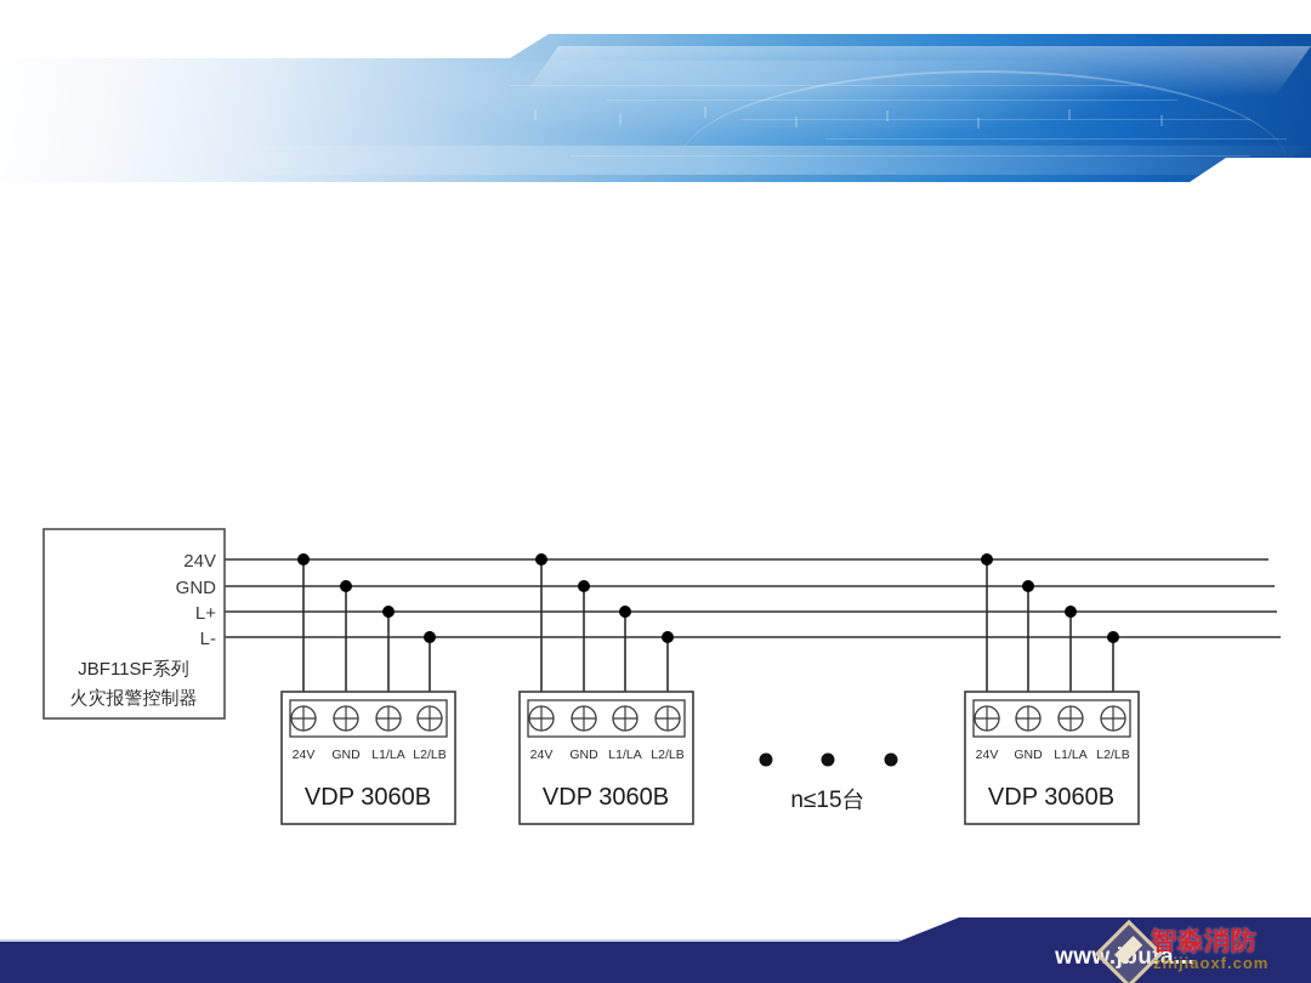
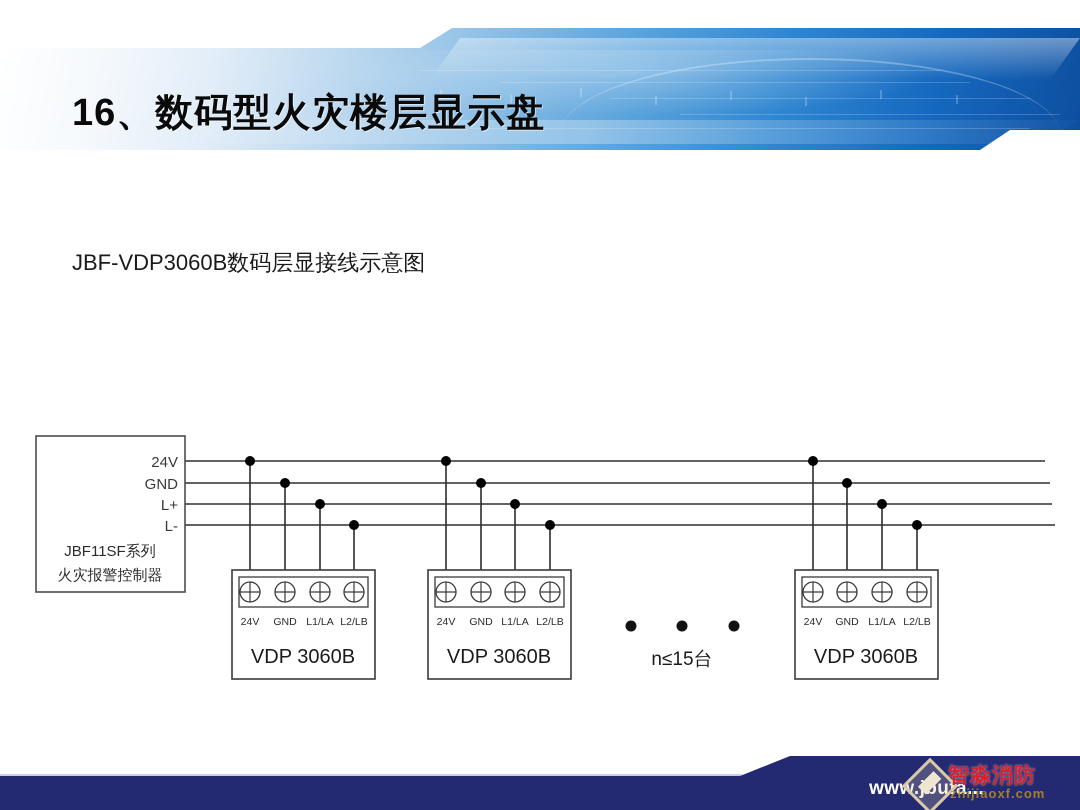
+ 16、数码型火灾楼层显示盘
+ JBF-VDP3060B数码层显接线示意图
  24V
  GND
  L+
  L-
  JBF11SF系列
  火灾报警控制器
  24V
  GND
  L1/LA
  L2/LB
  VDP 3060B
  24V
  GND
  L1/LA
  L2/LB
  VDP 3060B
  n≤15台
  24V
  GND
  L1/LA
  L2/LB
  VDP 3060B
  智淼消防
  zhijiaoxf.com
